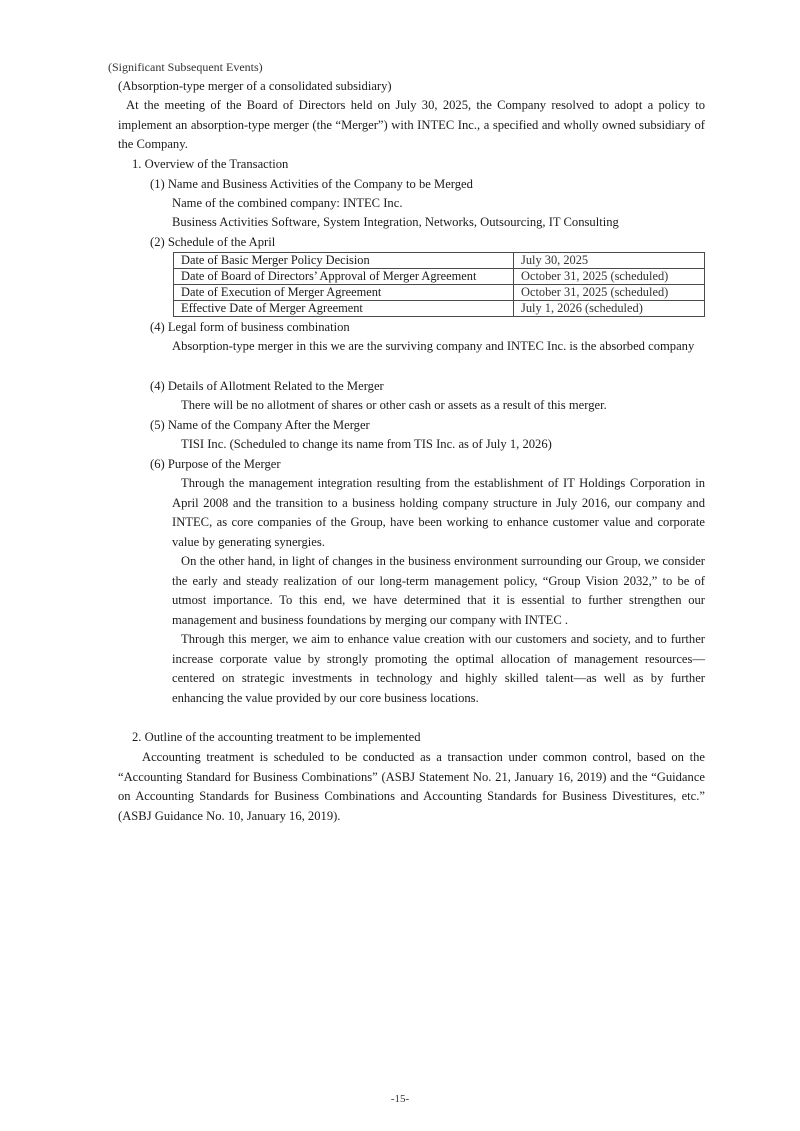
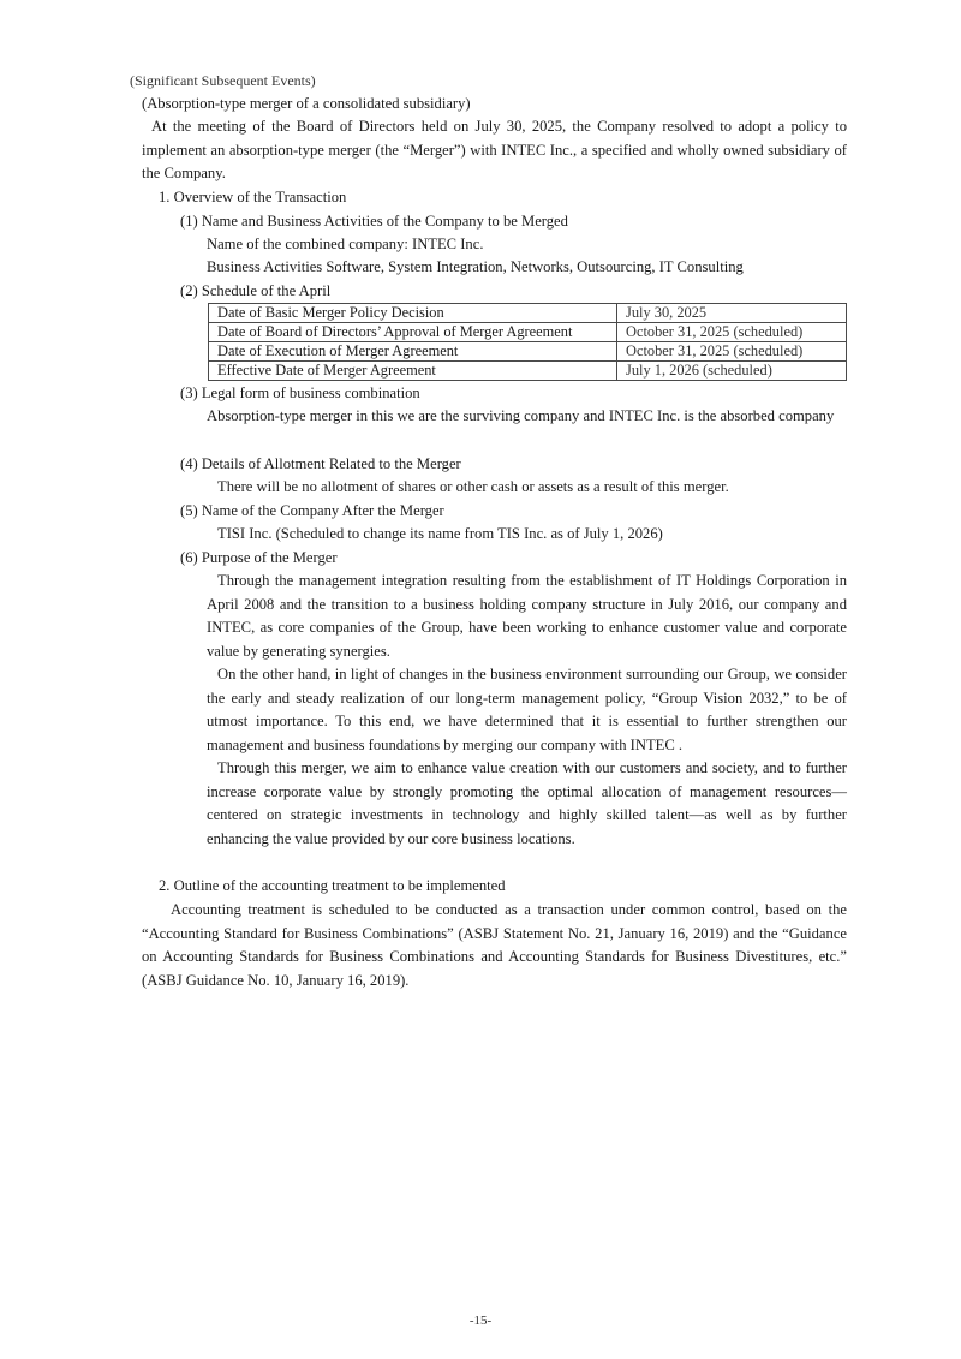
  (Significant Subsequent Events)
  (Absorption-type merger of a consolidated subsidiary)
  At the meeting of the Board of Directors held on July 30, 2025, the Company resolved to adopt a policy to implement an absorption-type merger (the “Merger”) with INTEC Inc., a specified and wholly owned subsidiary of the Company.
  1. Overview of the Transaction
  (1) Name and Business Activities of the Company to be Merged
  Name of the combined company: INTEC Inc.
  Business Activities Software, System Integration, Networks, Outsourcing, IT Consulting
  (2) Schedule of the April
  Date of Basic Merger Policy Decision	July 30, 2025
  Date of Board of Directors’ Approval of Merger Agreement	October 31, 2025 (scheduled)
  Date of Execution of Merger Agreement	October 31, 2025 (scheduled)
  Effective Date of Merger Agreement	July 1, 2026 (scheduled)
- (4) Legal form of business combination
+ (3) Legal form of business combination
  Absorption-type merger in this we are the surviving company and INTEC Inc. is the absorbed company
  (4) Details of Allotment Related to the Merger
  There will be no allotment of shares or other cash or assets as a result of this merger.
  (5) Name of the Company After the Merger
  TISI Inc. (Scheduled to change its name from TIS Inc. as of July 1, 2026)
  (6) Purpose of the Merger
  Through the management integration resulting from the establishment of IT Holdings Corporation in April 2008 and the transition to a business holding company structure in July 2016, our company and INTEC, as core companies of the Group, have been working to enhance customer value and corporate value by generating synergies.
  On the other hand, in light of changes in the business environment surrounding our Group, we consider the early and steady realization of our long-term management policy, “Group Vision 2032,” to be of utmost importance. To this end, we have determined that it is essential to further strengthen our management and business foundations by merging our company with INTEC .
  Through this merger, we aim to enhance value creation with our customers and society, and to further increase corporate value by strongly promoting the optimal allocation of management resources—centered on strategic investments in technology and highly skilled talent—as well as by further enhancing the value provided by our core business locations.
  2. Outline of the accounting treatment to be implemented
  Accounting treatment is scheduled to be conducted as a transaction under common control, based on the “Accounting Standard for Business Combinations” (ASBJ Statement No. 21, January 16, 2019) and the “Guidance on Accounting Standards for Business Combinations and Accounting Standards for Business Divestitures, etc.” (ASBJ Guidance No. 10, January 16, 2019).
  -15-
